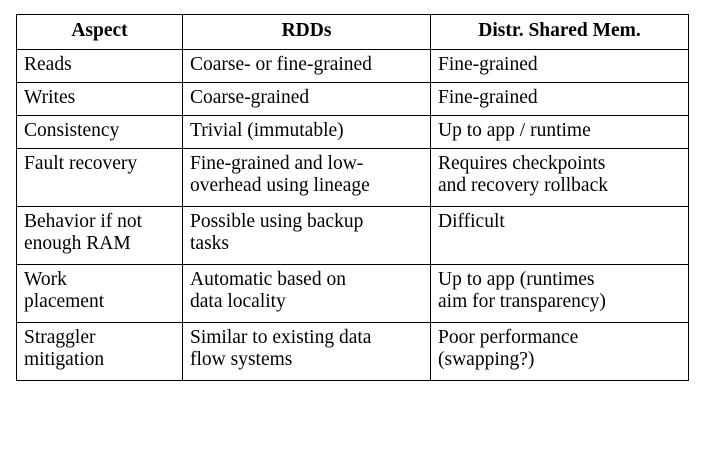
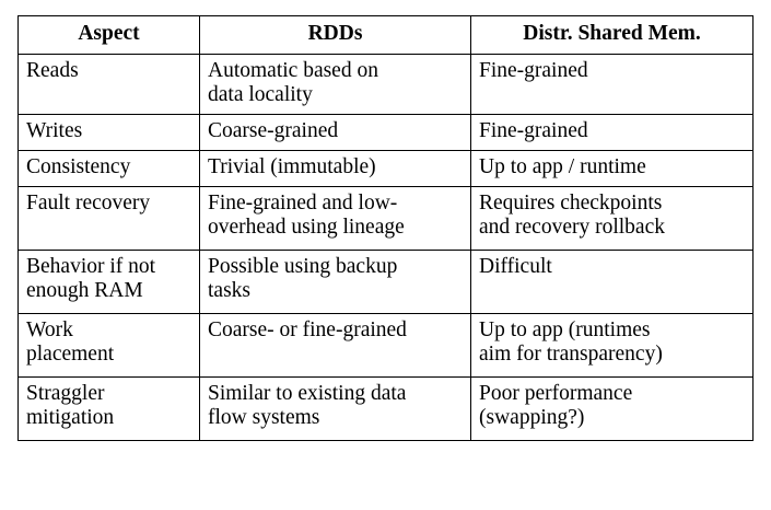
  Aspect	RDDs	Distr. Shared Mem.
- Reads	Coarse- or fine-grained	Fine-grained
+ Reads	Automatic based on data locality	Fine-grained
  Writes	Coarse-grained	Fine-grained
  Consistency	Trivial (immutable)	Up to app / runtime
  Fault recovery	Fine-grained and low- overhead using lineage	Requires checkpoints and recovery rollback
  Behavior if not enough RAM	Possible using backup tasks	Difficult
- Work placement	Automatic based on data locality	Up to app (runtimes aim for transparency)
+ Work placement	Coarse- or fine-grained	Up to app (runtimes aim for transparency)
  Straggler mitigation	Similar to existing data flow systems	Poor performance (swapping?)
